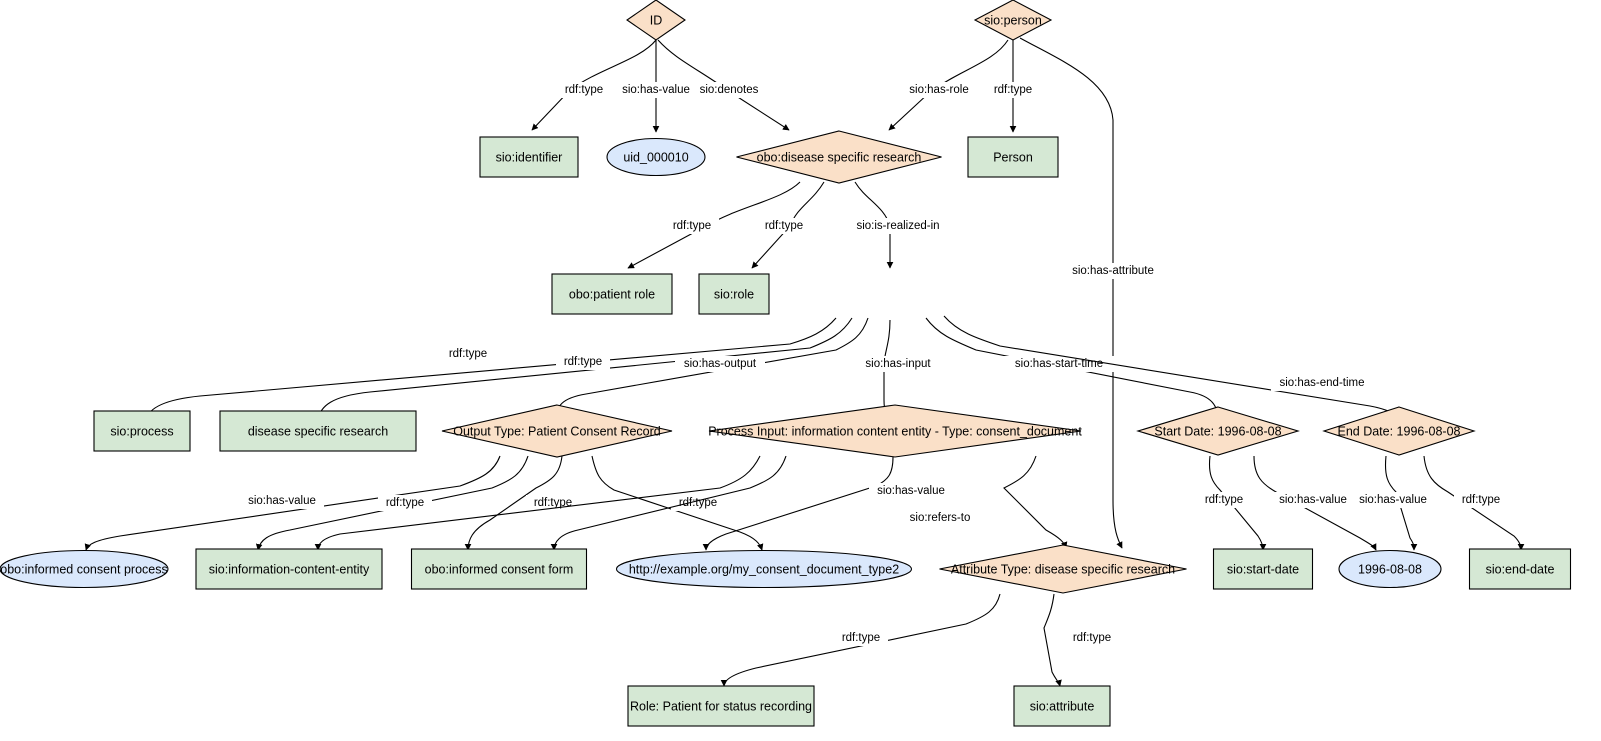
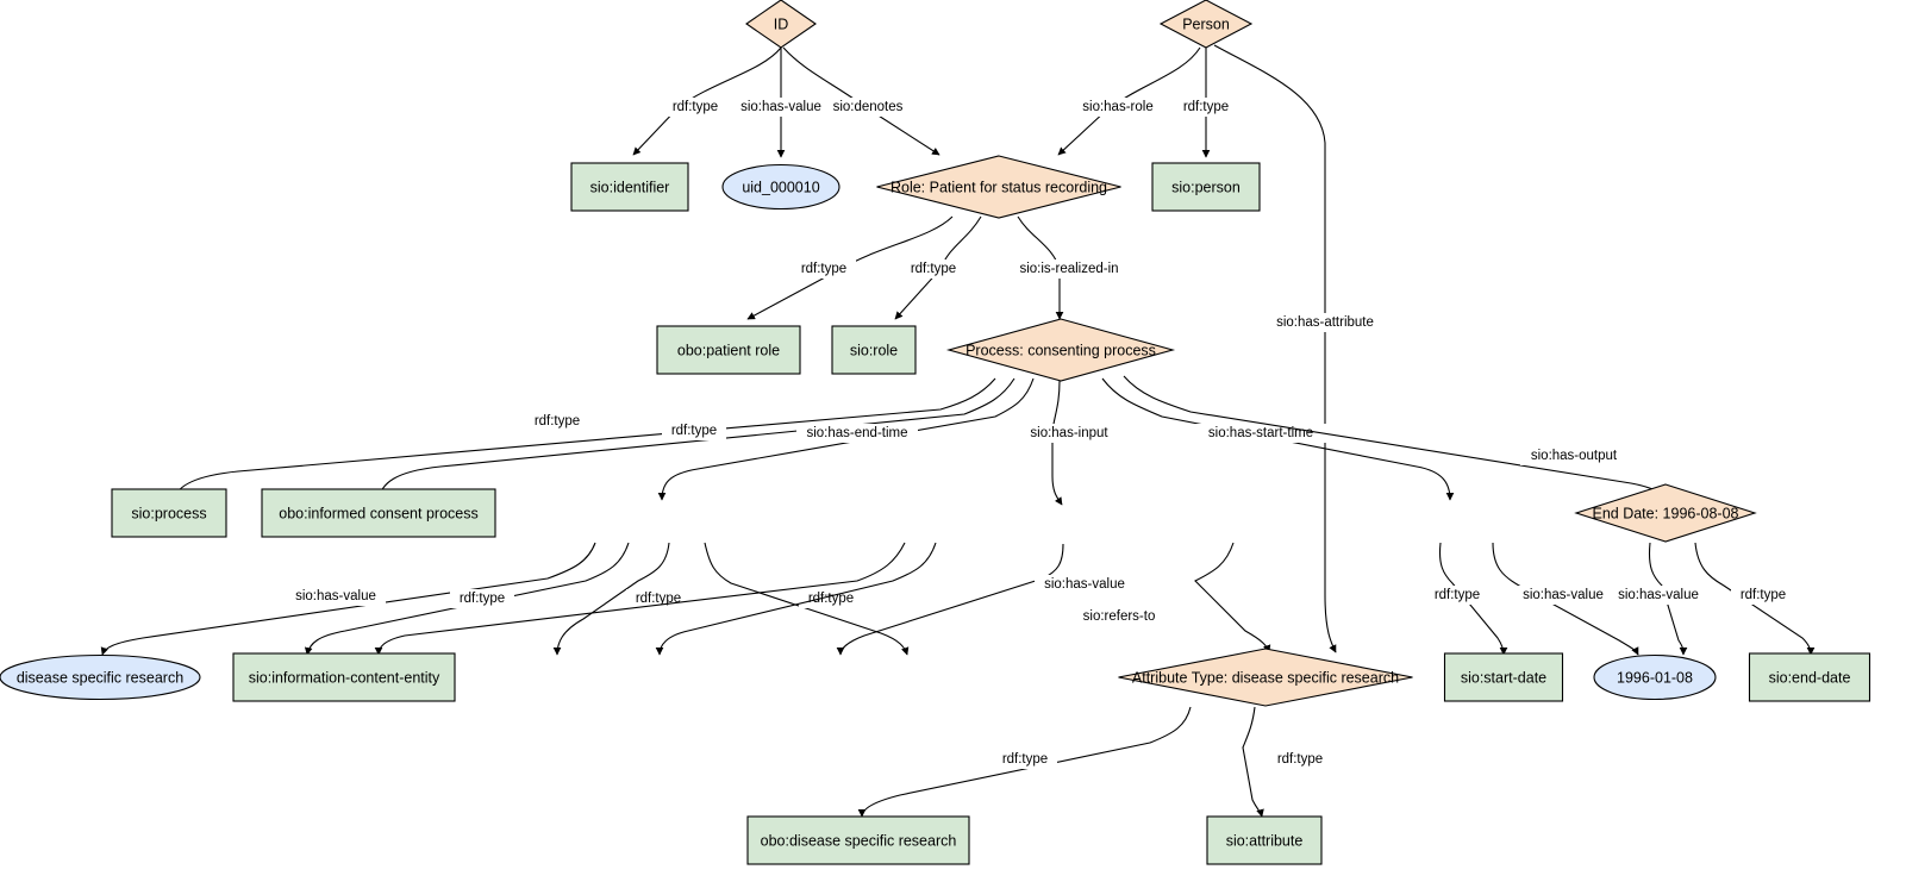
  rdf:type
  sio:has-value
  sio:denotes
  sio:has-role
  rdf:type
  sio:has-attribute
  rdf:type
  rdf:type
  sio:is-realized-in
  rdf:type
  rdf:type
- sio:has-output
+ sio:has-end-time
  sio:has-input
  sio:has-start-time
- sio:has-end-time
+ sio:has-output
  sio:has-value
  rdf:type
  rdf:type
  rd:type
  sio:has-value
  sio:refers-to
  rdf:type
  sio:has-value
  sio:has-value
  rdf:type
  rdf:type
  rdf:type
  ID
- sio:person
+ Person
  sio:identifier
  uid_000010
- obo:disease specific research
+ Role: Patient for status recording
- Person
+ sio:person
  obo:patient role
  sio:role
+ Process: consenting process
  sio:process
- disease specific research
+ obo:informed consent process
- Output Type: Patient Consent Record
- Process Input: information content entity - Type: consent_document
- Start Date: 1996-08-08
  End Date: 1996-08-08
- obo:informed consent process
+ disease specific research
  sio:information-content-entity
- obo:informed consent form
- http://example.org/my_consent_document_type2
  Attribute Type: disease specific research
  sio:start-date
- 1996-08-08
+ 1996-01-08
  sio:end-date
- Role: Patient for status recording
+ obo:disease specific research
  sio:attribute
